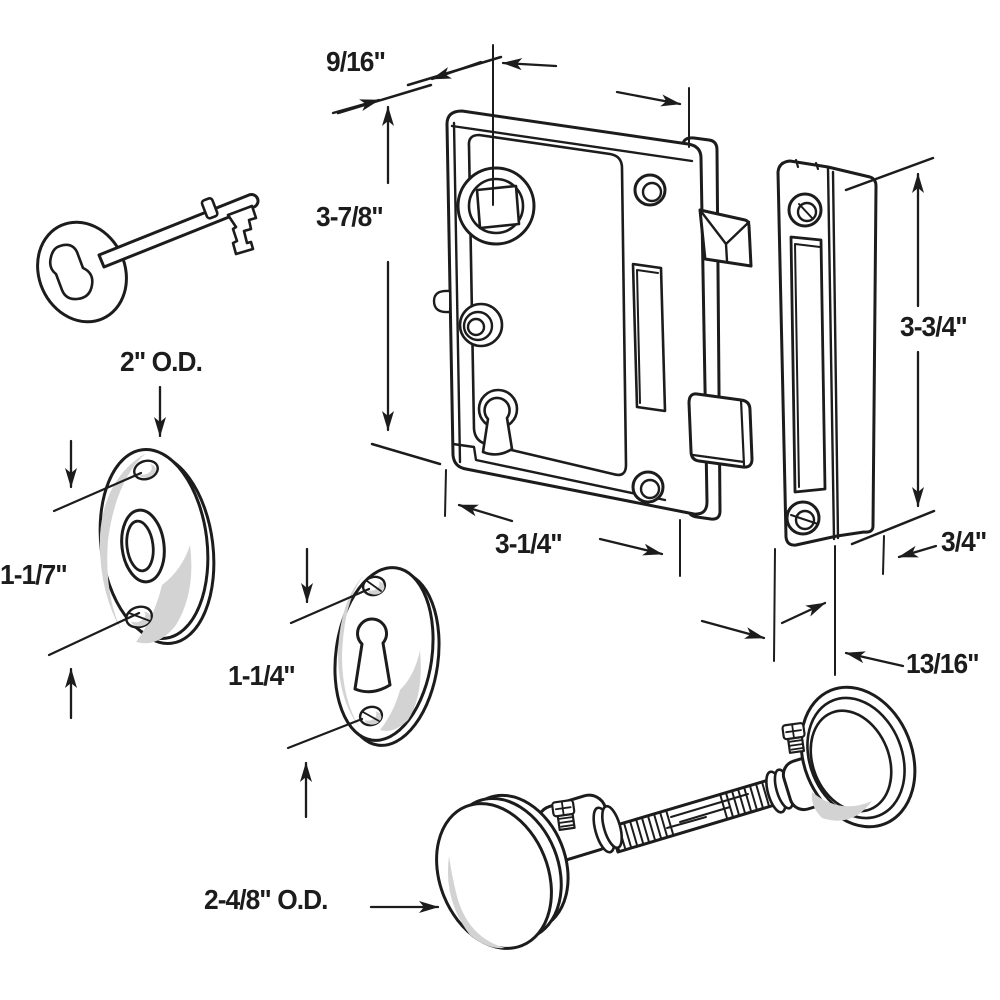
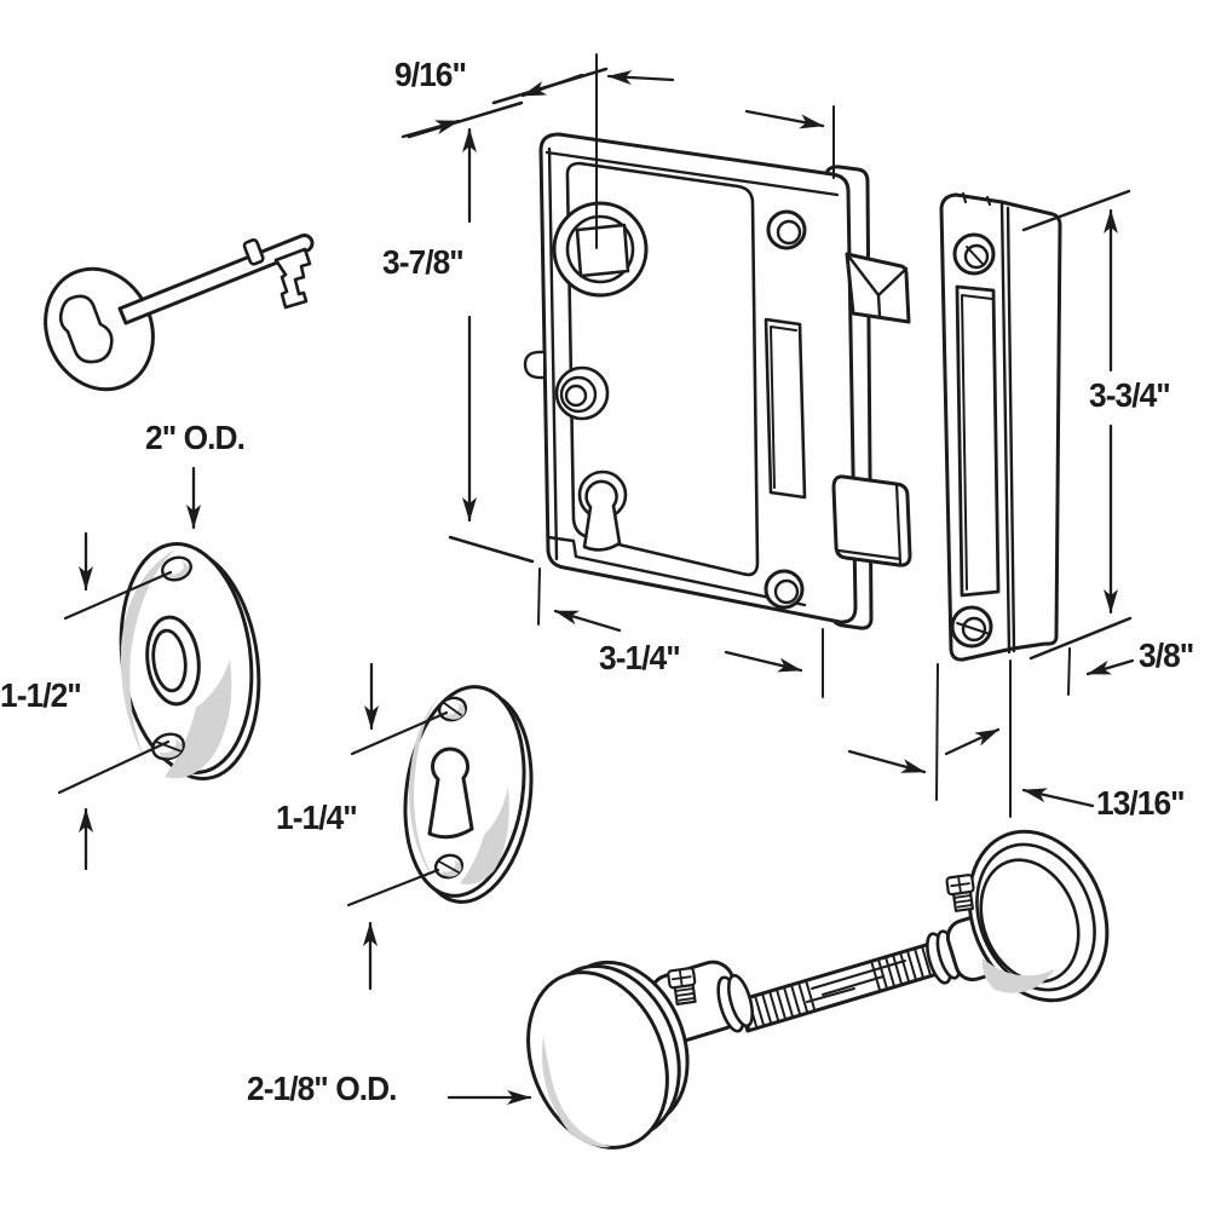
  9/16"
  3-7/8"
  3-3/4"
- 3/4"
+ 3/8"
  13/16"
  2" O.D.
- 1-1/7"
+ 1-1/2"
  1-1/4"
  3-1/4"
- 2-4/8" O.D.
+ 2-1/8" O.D.
